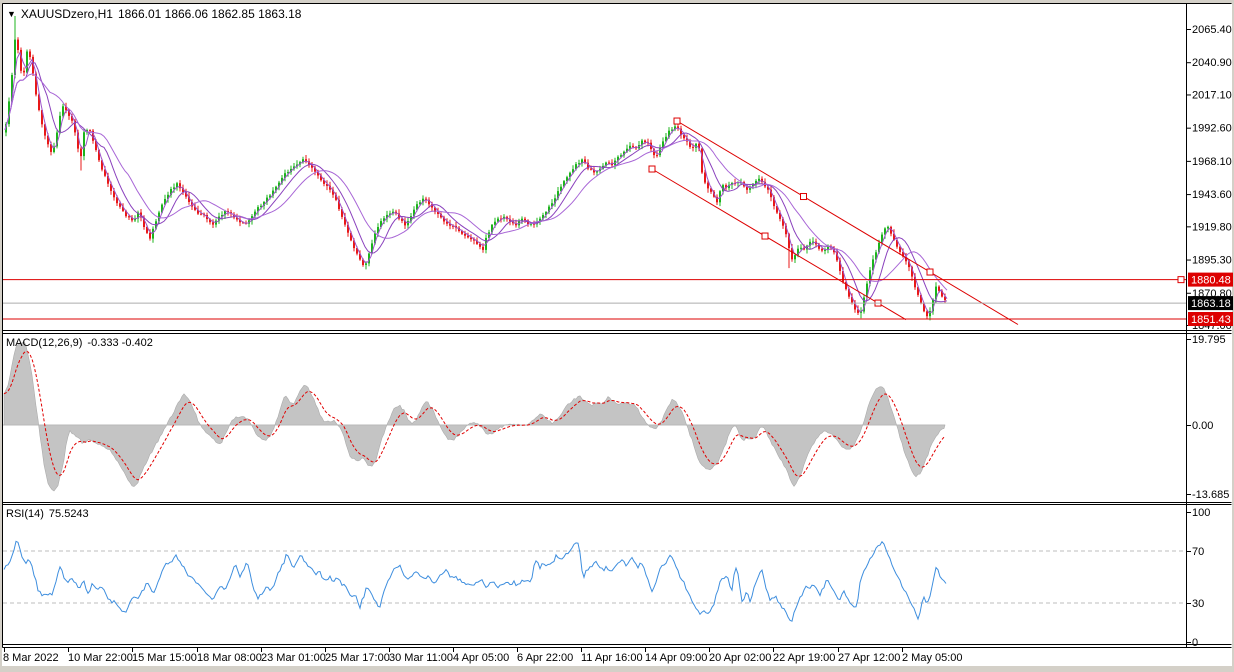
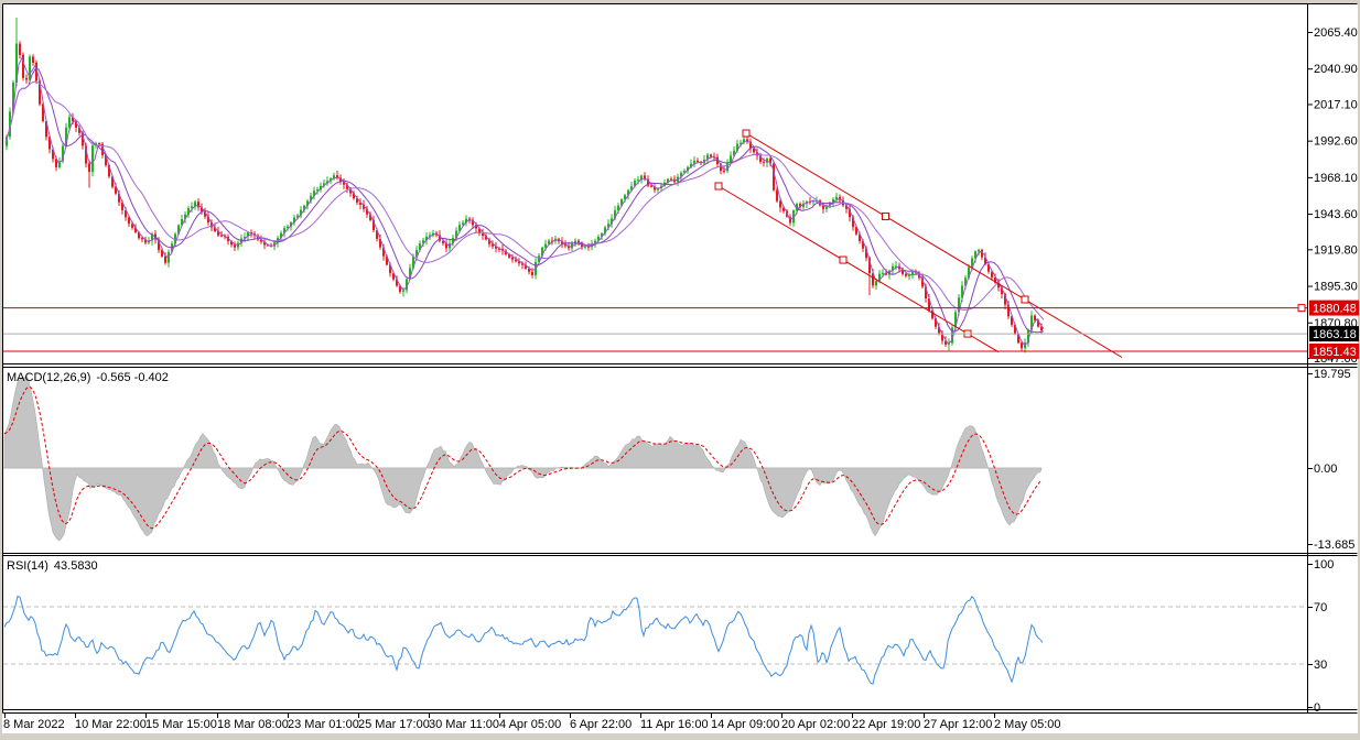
  2065.40
  2040.90
  2017.10
  1992.60
  1968.10
  1943.60
  1919.80
  1895.30
  1870.80
  1847.00
  1880.48
  1863.18
  1851.43
  19.795
  0.00
  -13.685
  100
  70
  30
  0
  8 Mar 2022
  10 Mar 22:00
  15 Mar 15:00
  18 Mar 08:00
  23 Mar 01:00
  25 Mar 17:00
  30 Mar 11:00
  4 Apr 05:00
  6 Apr 22:00
  11 Apr 16:00
  14 Apr 09:00
  20 Apr 02:00
  22 Apr 19:00
  27 Apr 12:00
  2 May 05:00
- ▼ XAUUSDzero,H1 1866.01 1866.06 1862.85 1863.18
- MACD(12,26,9) -0.333 -0.402
+ MACD(12,26,9) -0.565 -0.402
- RSI(14) 75.5243
+ RSI(14) 43.5830
